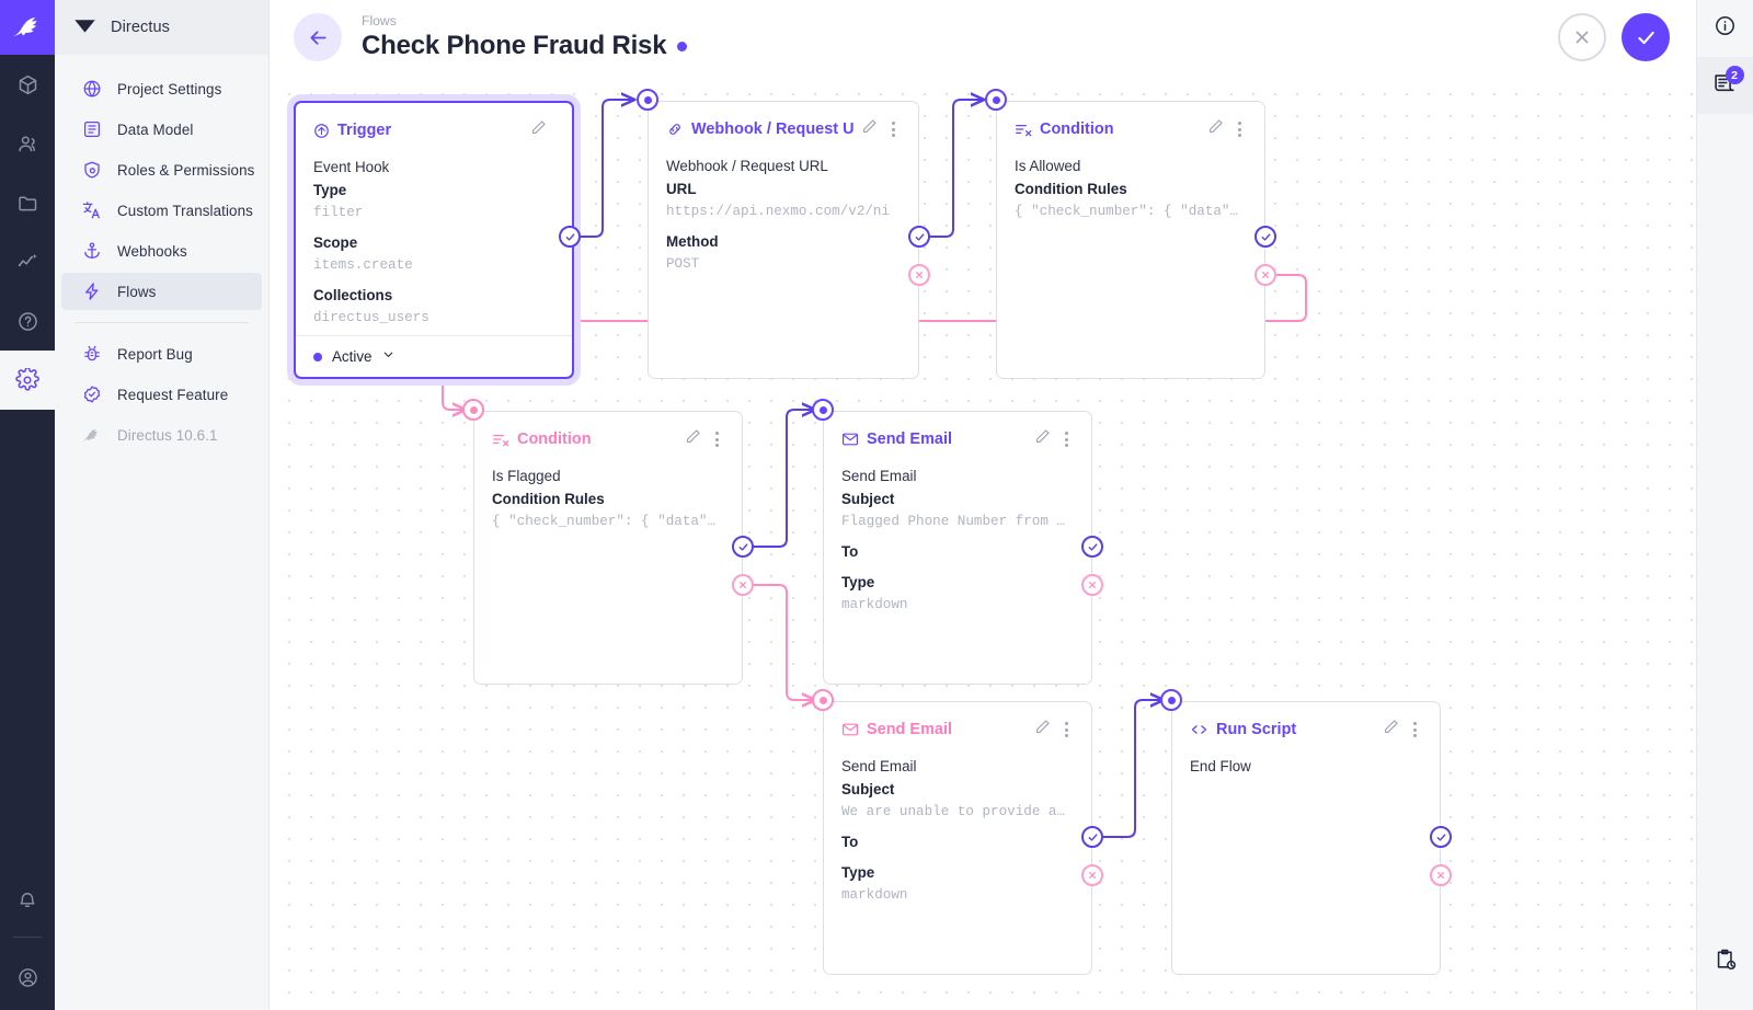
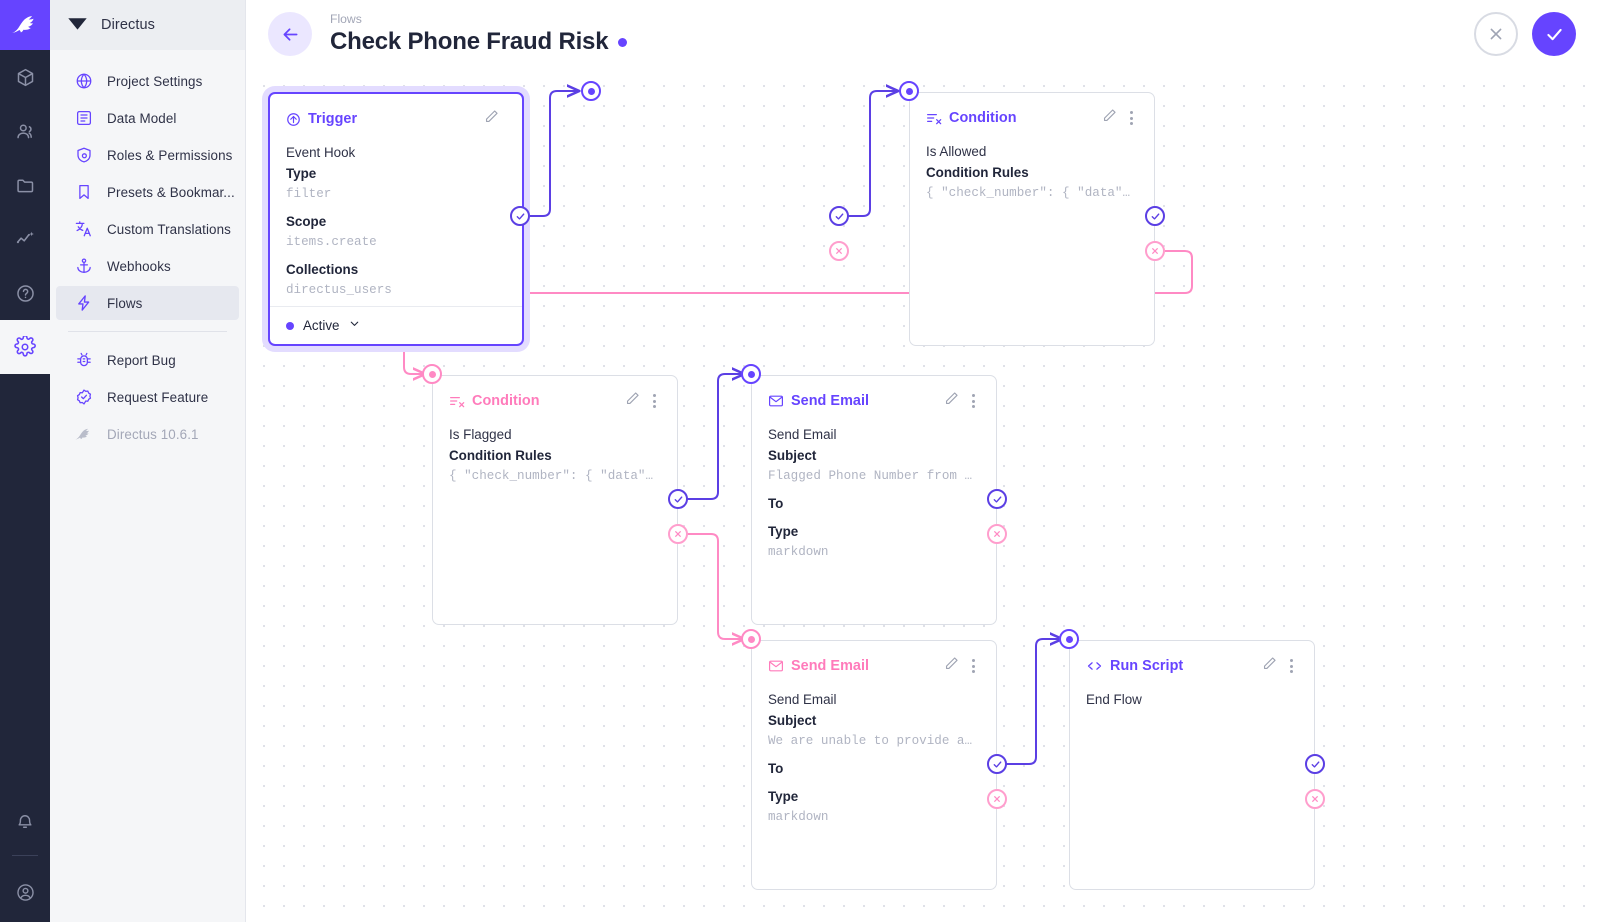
  Directus
  Project Settings
  Data Model
  Roles & Permissions
+ Presets & Bookmar...
  Custom Translations
  Webhooks
  Flows
  Report Bug
  Request Feature
  Directus 10.6.1
  Flows
  Check Phone Fraud Risk
  Trigger
  Event Hook
  Type
  filter
  Scope
  items.create
  Collections
  directus_users
  Active
- Webhook / Request U
- Webhook / Request URL
- URL
- https://api.nexmo.com/v2/ni
- Method
- POST
  Condition
  Is Allowed
  Condition Rules
  { "check_number": { "data"…
  Condition
  Is Flagged
  Condition Rules
  { "check_number": { "data"…
  Send Email
  Send Email
  Subject
  Flagged Phone Number from …
  To
  Type
  markdown
  Send Email
  Send Email
  Subject
  We are unable to provide a…
  To
  Type
  markdown
  Run Script
  End Flow
- 2
